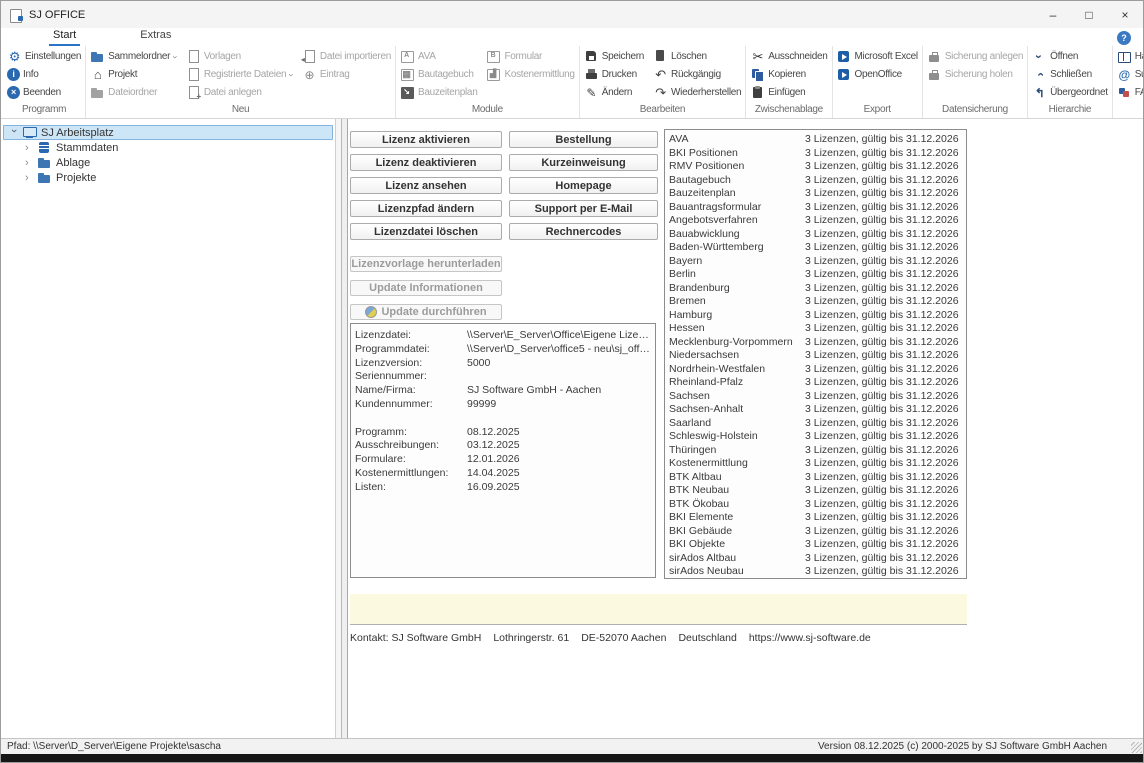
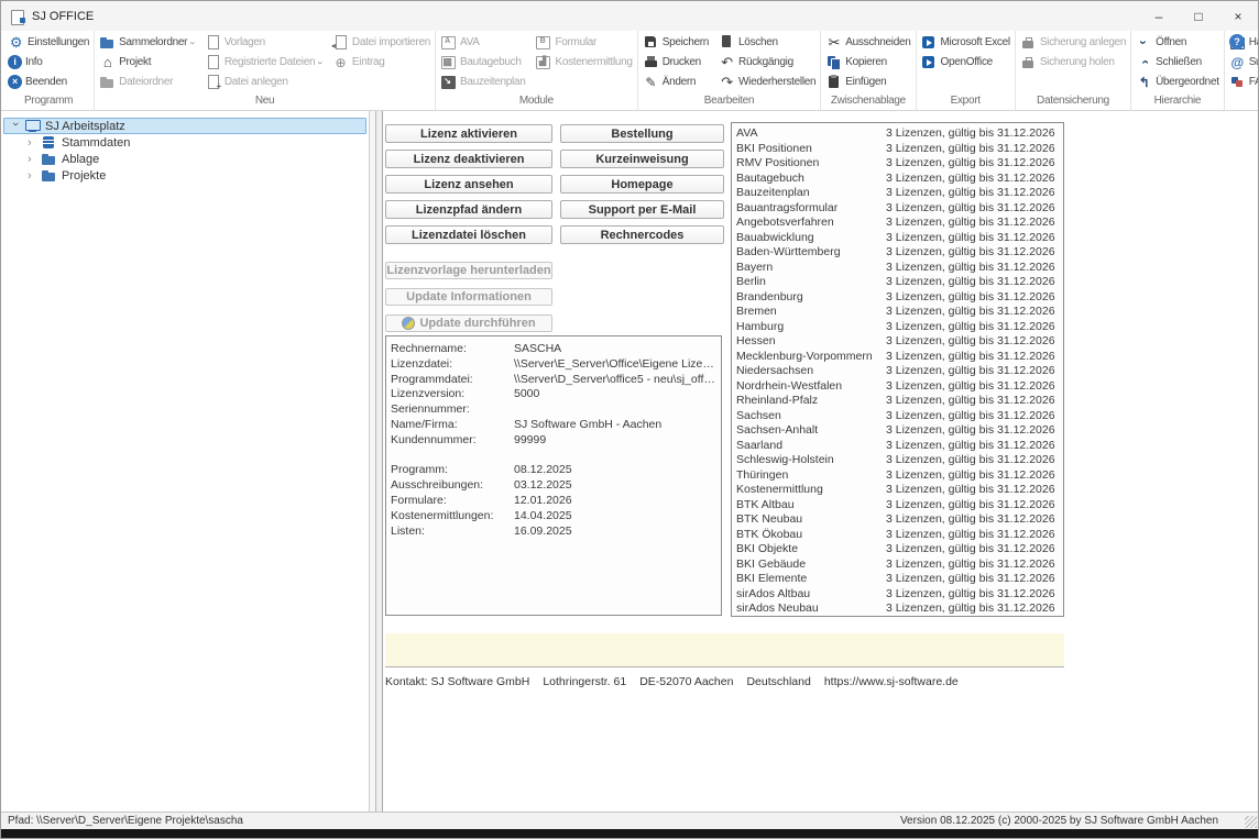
  SJ OFFICE
  –
  □
  ×
- Start
- Extras
  ?
  ⚙
  Einstellungen
  i
  Info
  ×
  Beenden
  Programm
  Sammelordner
  ⌂
  Projekt
  Dateiordner
  Vorlagen
  Registrierte Dateien
  Datei anlegen
  Datei importieren
  ⊕
  Eintrag
  Neu
  AVA
  Bautagebuch
  Bauzeitenplan
  Formular
  Kostenermittlung
  Module
  Speichern
  Drucken
  ✎
  Ändern
  Löschen
  ↶
  Rückgängig
  ↷
  Wiederherstellen
  Bearbeiten
  ✂
  Ausschneiden
  Kopieren
  Einfügen
  Zwischenablage
  Microsoft Excel
  OpenOffice
  Export
  Sicherung anlegen
  Sicherung holen
  Datensicherung
  Öffnen
  Schließen
  ↰
  Übergeordnet
  Hierarchie
  @
  SJ Arbeitsplatz
  ›
  Stammdaten
  ›
  Ablage
  ›
  Projekte
  Lizenz aktivieren
  Lizenz deaktivieren
  Lizenz ansehen
  Lizenzpfad ändern
  Lizenzdatei löschen
  Bestellung
  Kurzeinweisung
  Homepage
  Support per E-Mail
  Rechnercodes
  Lizenzvorlage herunterladen
  Update Informationen
  Update durchführen
+ Rechnername:
+ SASCHA
  Lizenzdatei:
  Programmdatei:
  \\Server\D_Server\office5 - neu\sj_office
  Lizenzversion:
  5000
  Seriennummer:
  Name/Firma:
  SJ Software GmbH - Aachen
  Kundennummer:
  99999
  Programm:
  08.12.2025
  Ausschreibungen:
  03.12.2025
  Formulare:
  12.01.2026
  Kostenermittlungen:
  14.04.2025
  Listen:
  16.09.2025
  AVA
  3 Lizenzen, gültig bis 31.12.2026
  BKI Positionen
  3 Lizenzen, gültig bis 31.12.2026
  RMV Positionen
  3 Lizenzen, gültig bis 31.12.2026
  Bautagebuch
  3 Lizenzen, gültig bis 31.12.2026
  Bauzeitenplan
  3 Lizenzen, gültig bis 31.12.2026
  Bauantragsformular
  3 Lizenzen, gültig bis 31.12.2026
  Angebotsverfahren
  3 Lizenzen, gültig bis 31.12.2026
  Bauabwicklung
  3 Lizenzen, gültig bis 31.12.2026
  Baden-Württemberg
  3 Lizenzen, gültig bis 31.12.2026
  Bayern
  3 Lizenzen, gültig bis 31.12.2026
  Berlin
  3 Lizenzen, gültig bis 31.12.2026
  Brandenburg
  3 Lizenzen, gültig bis 31.12.2026
  Bremen
  3 Lizenzen, gültig bis 31.12.2026
  Hamburg
  3 Lizenzen, gültig bis 31.12.2026
  Hessen
  3 Lizenzen, gültig bis 31.12.2026
  Mecklenburg-Vorpommern
  3 Lizenzen, gültig bis 31.12.2026
  Niedersachsen
  3 Lizenzen, gültig bis 31.12.2026
  Nordrhein-Westfalen
  3 Lizenzen, gültig bis 31.12.2026
  Rheinland-Pfalz
  3 Lizenzen, gültig bis 31.12.2026
  Sachsen
  3 Lizenzen, gültig bis 31.12.2026
  Sachsen-Anhalt
  3 Lizenzen, gültig bis 31.12.2026
  Saarland
  3 Lizenzen, gültig bis 31.12.2026
  Schleswig-Holstein
  3 Lizenzen, gültig bis 31.12.2026
  Thüringen
  3 Lizenzen, gültig bis 31.12.2026
  Kostenermittlung
  3 Lizenzen, gültig bis 31.12.2026
  BTK Altbau
  3 Lizenzen, gültig bis 31.12.2026
  BTK Neubau
  3 Lizenzen, gültig bis 31.12.2026
  BTK Ökobau
  3 Lizenzen, gültig bis 31.12.2026
- BKI Elemente
+ BKI Objekte
  3 Lizenzen, gültig bis 31.12.2026
  BKI Gebäude
  3 Lizenzen, gültig bis 31.12.2026
- BKI Objekte
+ BKI Elemente
  3 Lizenzen, gültig bis 31.12.2026
  sirAdos Altbau
  3 Lizenzen, gültig bis 31.12.2026
  sirAdos Neubau
  3 Lizenzen, gültig bis 31.12.2026
  Kontakt: SJ Software GmbH
  Lothringerstr. 61
  DE-52070 Aachen
  Deutschland
  https://www.sj-software.de
  Pfad: \\Server\D_Server\Eigene Projekte\sascha
  Version 08.12.2025 (c) 2000-2025 by SJ Software GmbH Aachen
